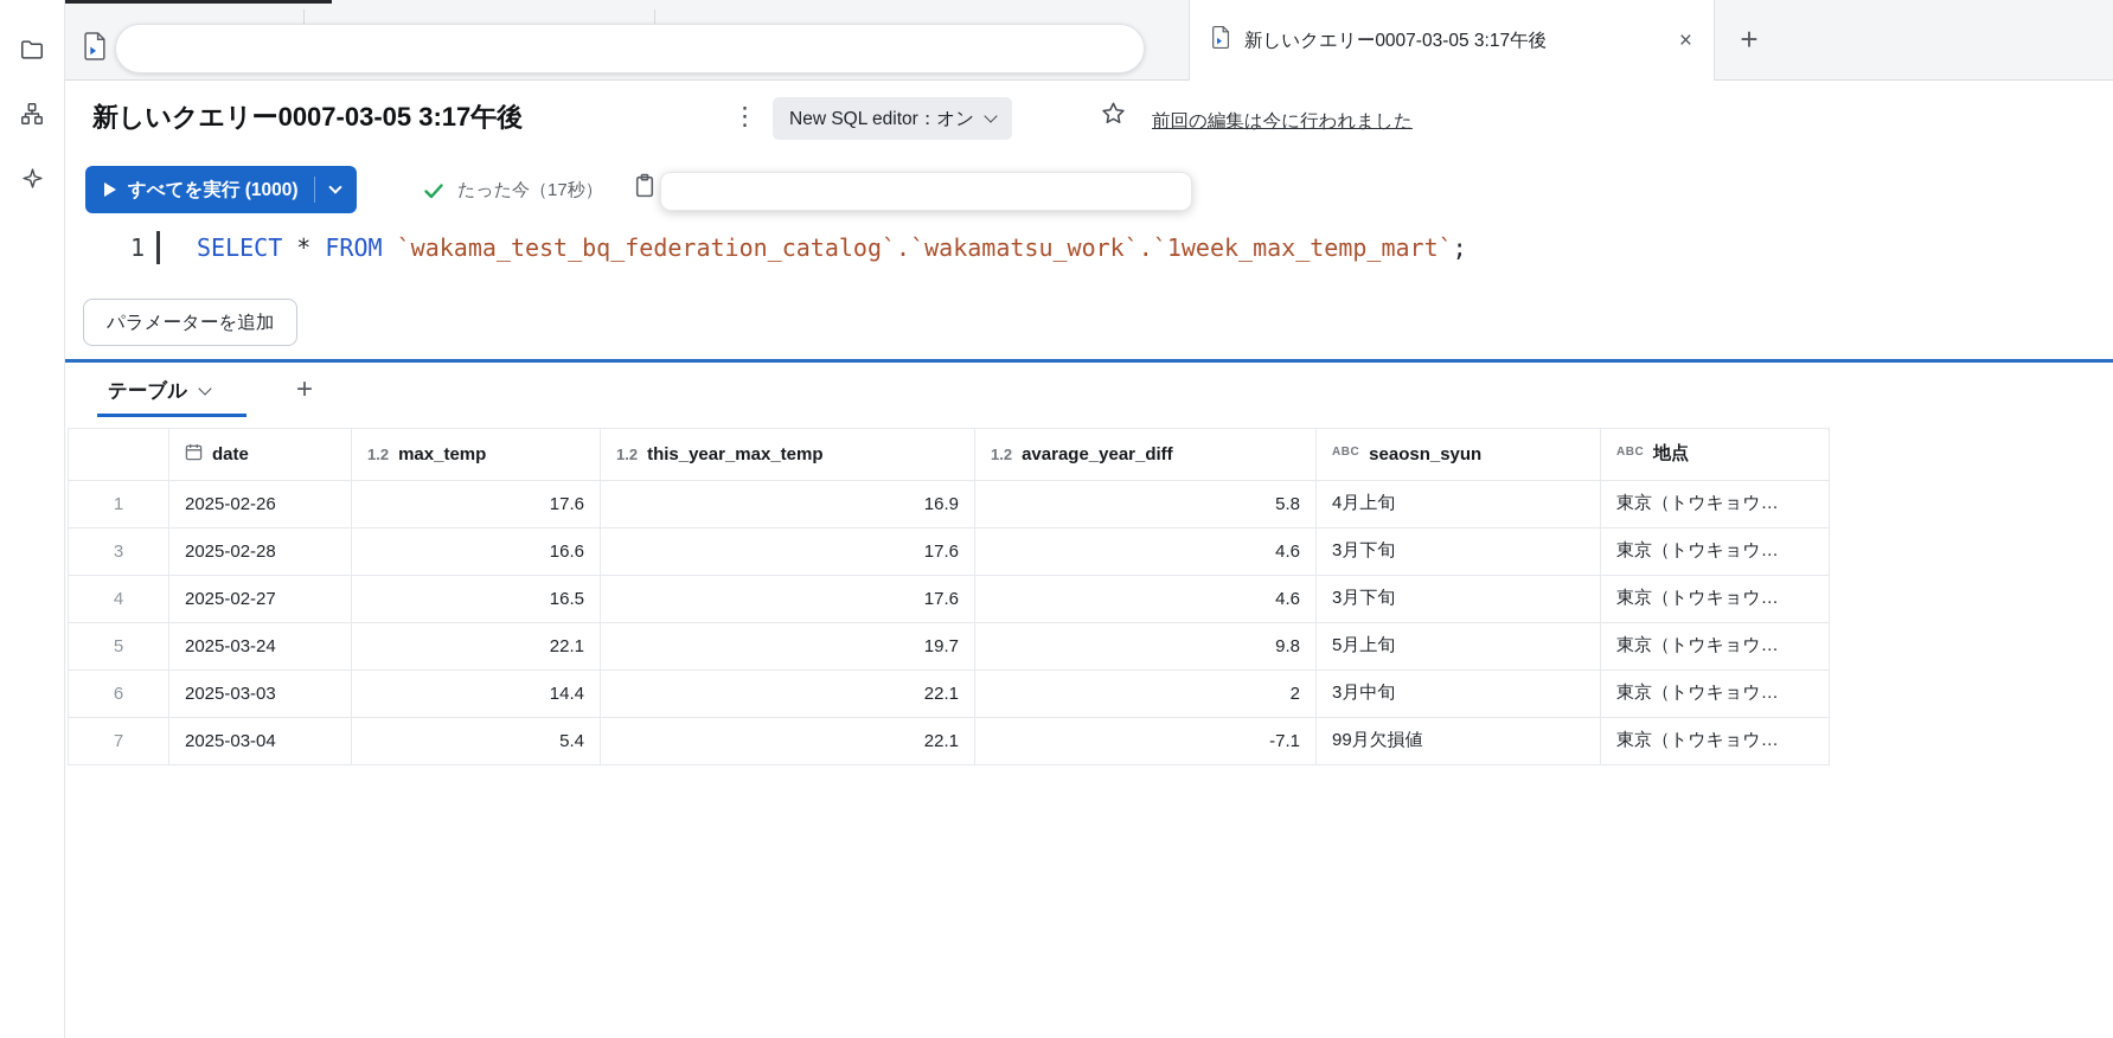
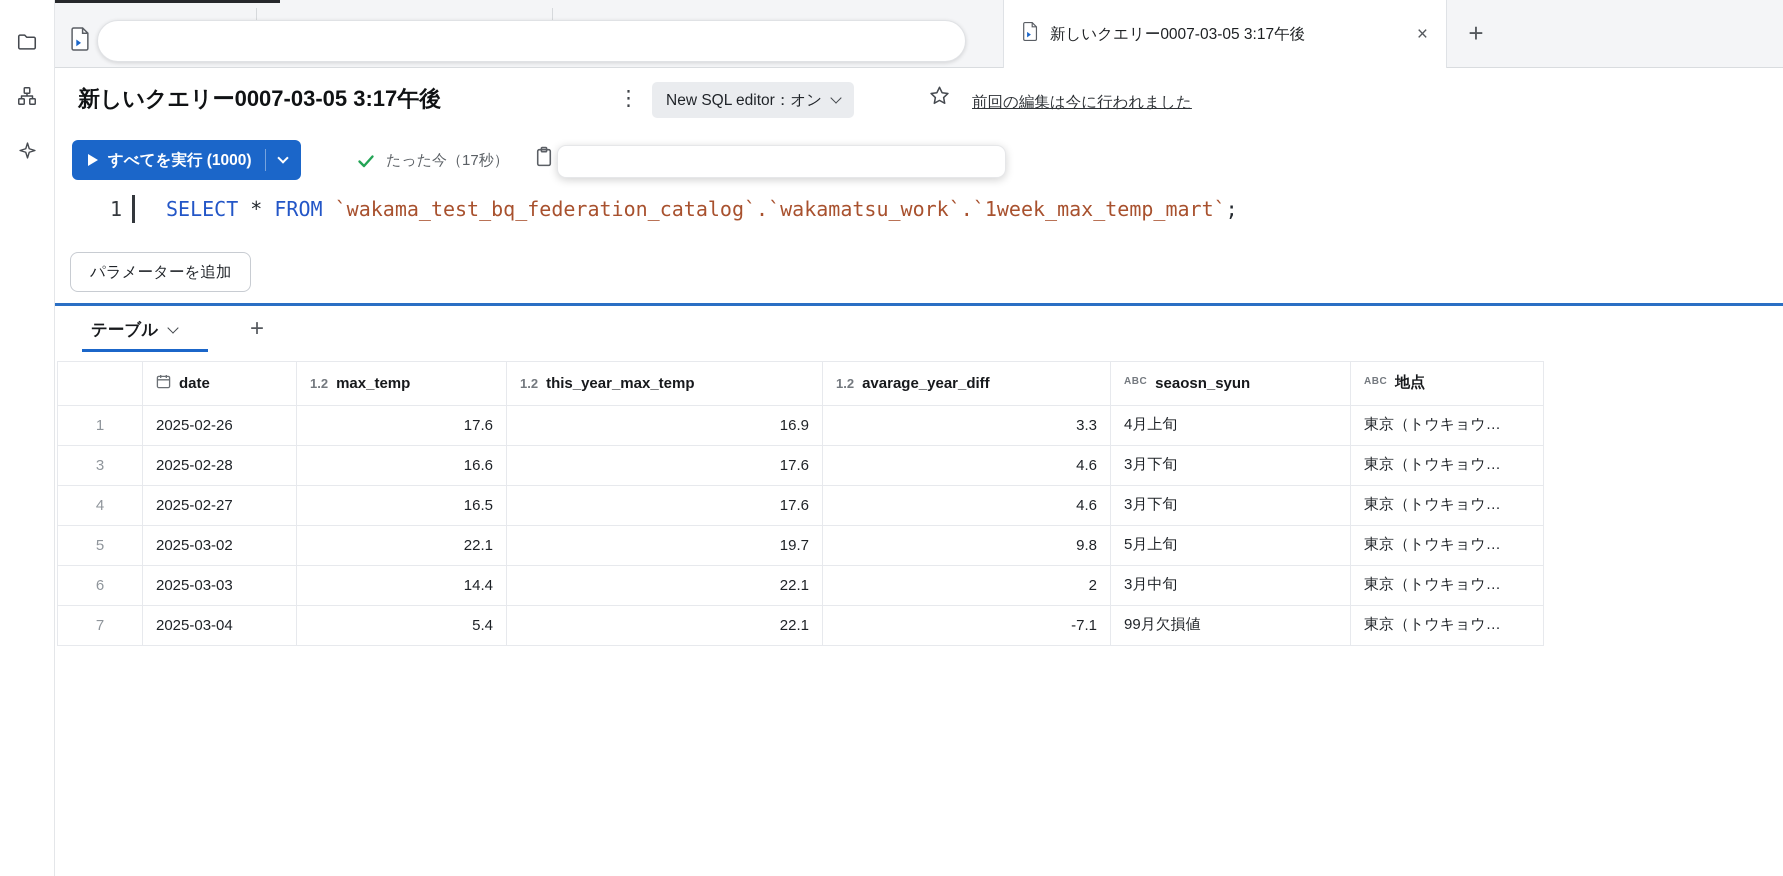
  新しいクエリー0007-03-05 3:17午後
  ×
  +
  新しいクエリー0007-03-05 3:17午後
  ⋮
  New SQL editor：オン
  前回の編集は今に行われました
  すべてを実行 (1000)
  たった今（17秒）
  1
  SELECT * FROM `wakama_test_bq_federation_catalog`.`wakamatsu_work`.`1week_max_temp_mart`;
  パラメーターを追加
  テーブル
  +
  	date	1.2 max_temp	1.2 this_year_max_temp	1.2 avarage_year_diff	ABC seaosn_syun	ABC 地点
- 1	2025-02-26	17.6	16.9	5.8	4月上旬	東京（トウキョウ…
+ 1	2025-02-26	17.6	16.9	3.3	4月上旬	東京（トウキョウ…
  3	2025-02-28	16.6	17.6	4.6	3月下旬	東京（トウキョウ…
  4	2025-02-27	16.5	17.6	4.6	3月下旬	東京（トウキョウ…
- 5	2025-03-24	22.1	19.7	9.8	5月上旬	東京（トウキョウ…
+ 5	2025-03-02	22.1	19.7	9.8	5月上旬	東京（トウキョウ…
  6	2025-03-03	14.4	22.1	2	3月中旬	東京（トウキョウ…
  7	2025-03-04	5.4	22.1	-7.1	99月欠損値	東京（トウキョウ…
